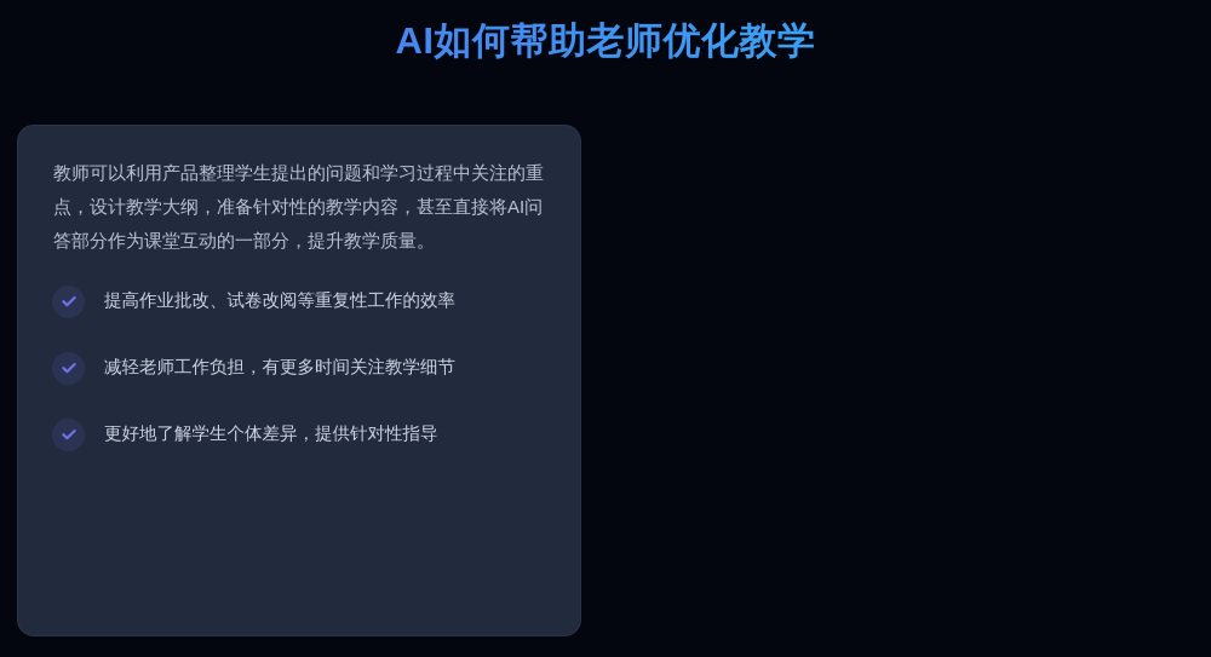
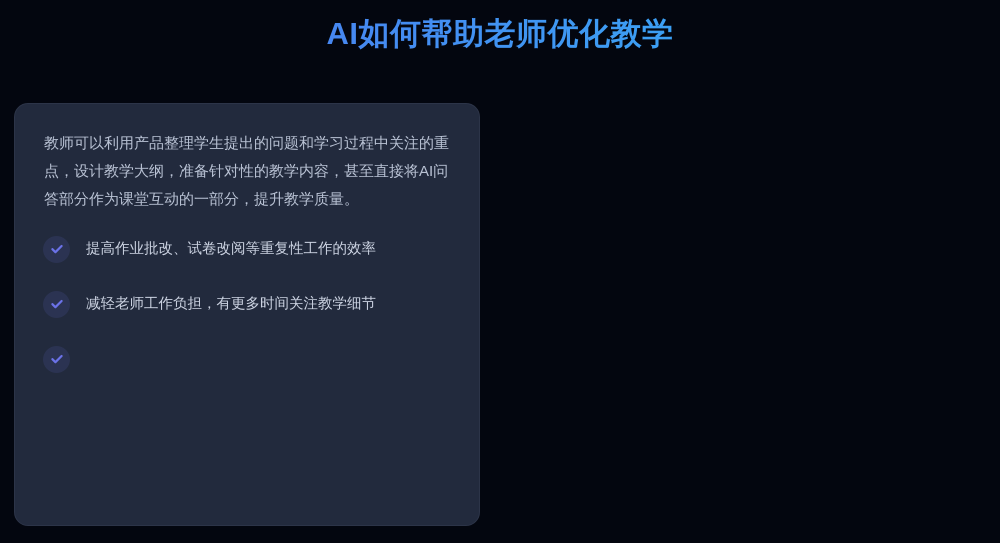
  AI如何帮助老师优化教学
  教师可以利用产品整理学生提出的问题和学习过程中关注的重点，设计教学大纲，准备针对性的教学内容，甚至直接将AI问答部分作为课堂互动的一部分，提升教学质量。
  提高作业批改、试卷改阅等重复性工作的效率
  减轻老师工作负担，有更多时间关注教学细节
- 更好地了解学生个体差异，提供针对性指导
